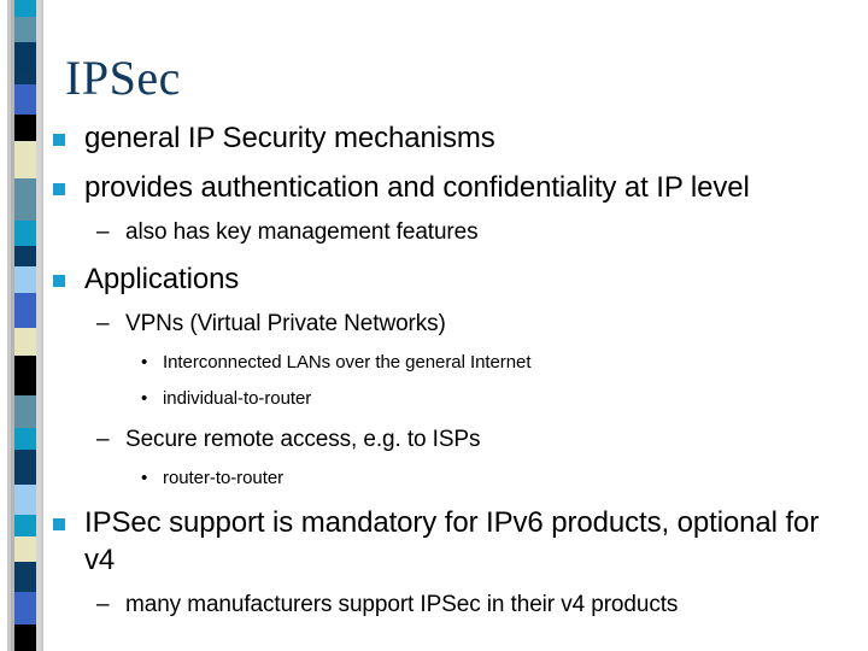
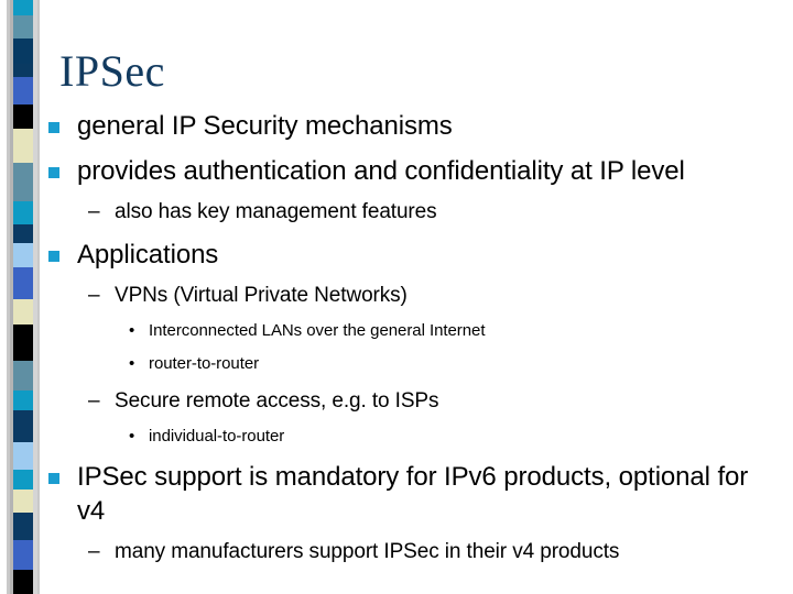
  IPSec
  general IP Security mechanisms
  provides authentication and confidentiality at IP level
  –
  also has key management features
  Applications
  –
  VPNs (Virtual Private Networks)
  •
  Interconnected LANs over the general Internet
  •
- individual-to-router
+ router-to-router
  –
  Secure remote access, e.g. to ISPs
  •
- router-to-router
+ individual-to-router
  IPSec support is mandatory for IPv6 products, optional for v4
  –
  many manufacturers support IPSec in their v4 products
